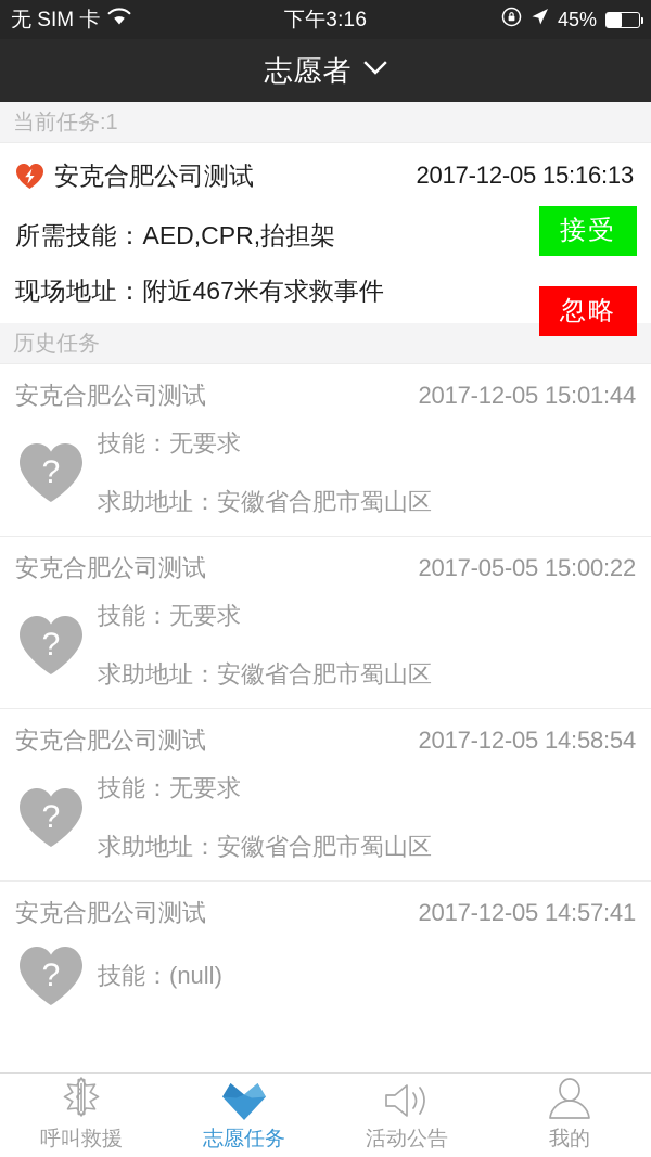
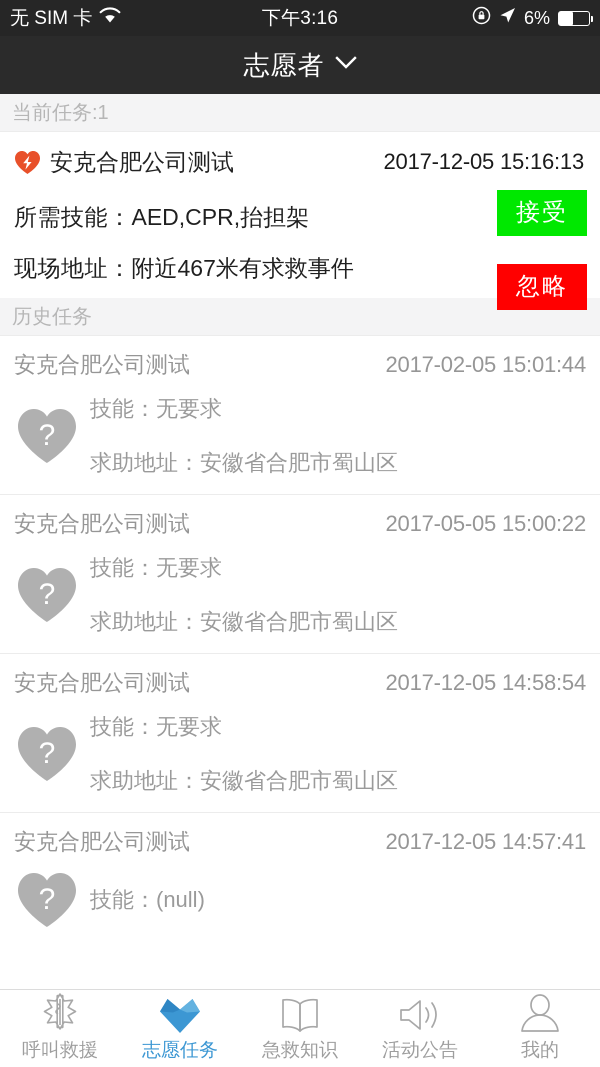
  无 SIM 卡
  下午3:16
- 45%
+ 6%
  志愿者
  当前任务:1
  安克合肥公司测试
  2017-12-05 15:16:13
  所需技能：AED,CPR,抬担架
  现场地址：附近467米有求救事件
  接受
  忽略
  历史任务
  安克合肥公司测试
- 2017-12-05 15:01:44
+ 2017-02-05 15:01:44
  ?
  技能：无要求
  求助地址：安徽省合肥市蜀山区
  安克合肥公司测试
  2017-05-05 15:00:22
  ?
  技能：无要求
  求助地址：安徽省合肥市蜀山区
  安克合肥公司测试
  2017-12-05 14:58:54
  ?
  技能：无要求
  求助地址：安徽省合肥市蜀山区
  安克合肥公司测试
  2017-12-05 14:57:41
  ?
  技能：(null)
  呼叫救援
  志愿任务
+ 急救知识
  活动公告
  我的
